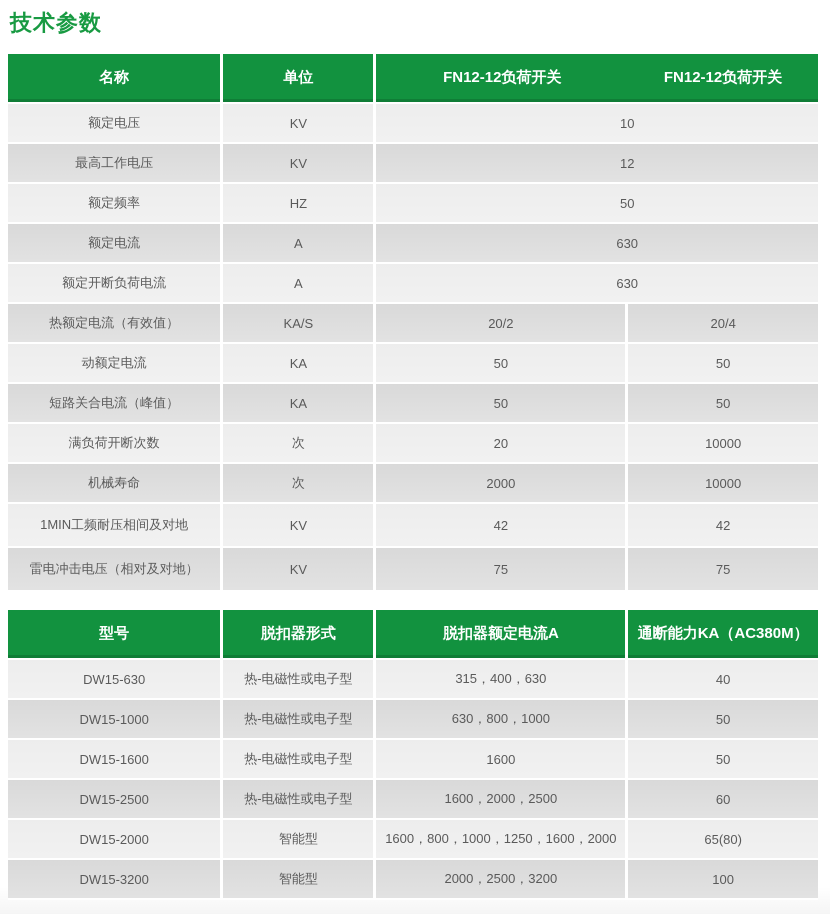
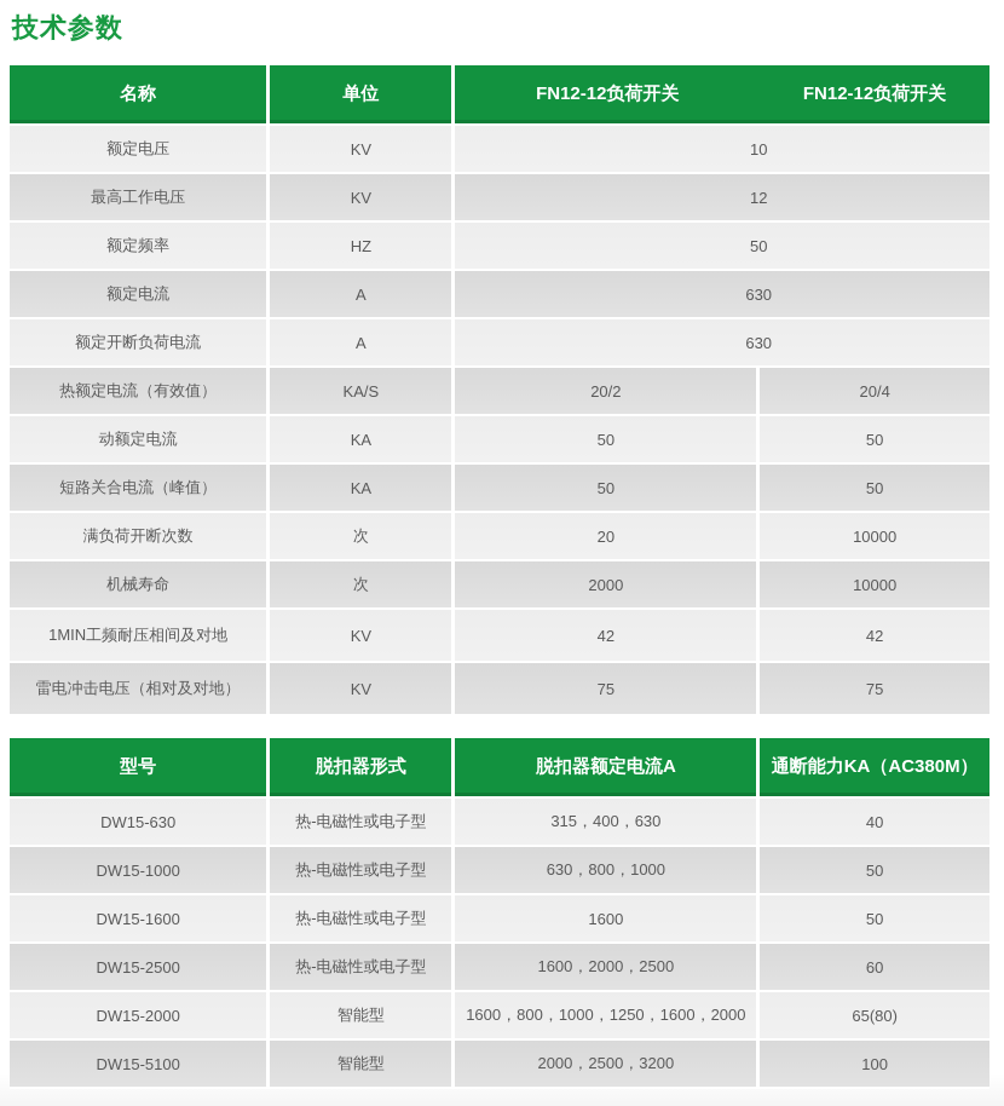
  技术参数
  名称	单位	FN12-12负荷开关 FN12-12负荷开关
  额定电压	KV	10
  最高工作电压	KV	12
  额定频率	HZ	50
  额定电流	A	630
  额定开断负荷电流	A	630
  热额定电流（有效值）	KA/S	20/2	20/4
  动额定电流	KA	50	50
  短路关合电流（峰值）	KA	50	50
  满负荷开断次数	次	20	10000
  机械寿命	次	2000	10000
  1MIN工频耐压相间及对地	KV	42	42
  雷电冲击电压（相对及对地）	KV	75	75
  型号	脱扣器形式	脱扣器额定电流A	通断能力KA（AC380M）
  DW15-630	热-电磁性或电子型	315，400，630	40
  DW15-1000	热-电磁性或电子型	630，800，1000	50
  DW15-1600	热-电磁性或电子型	1600	50
  DW15-2500	热-电磁性或电子型	1600，2000，2500	60
  DW15-2000	智能型	1600，800，1000，1250，1600，2000	65(80)
- DW15-3200	智能型	2000，2500，3200	100
+ DW15-5100	智能型	2000，2500，3200	100
